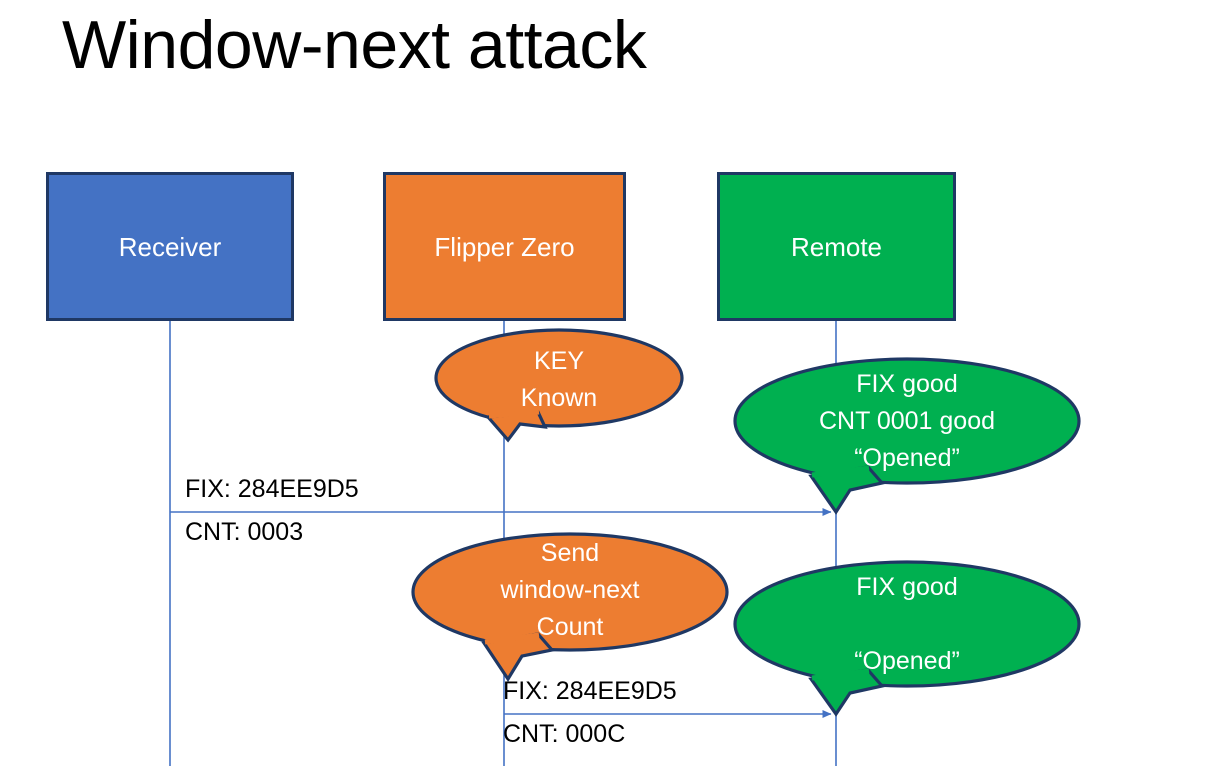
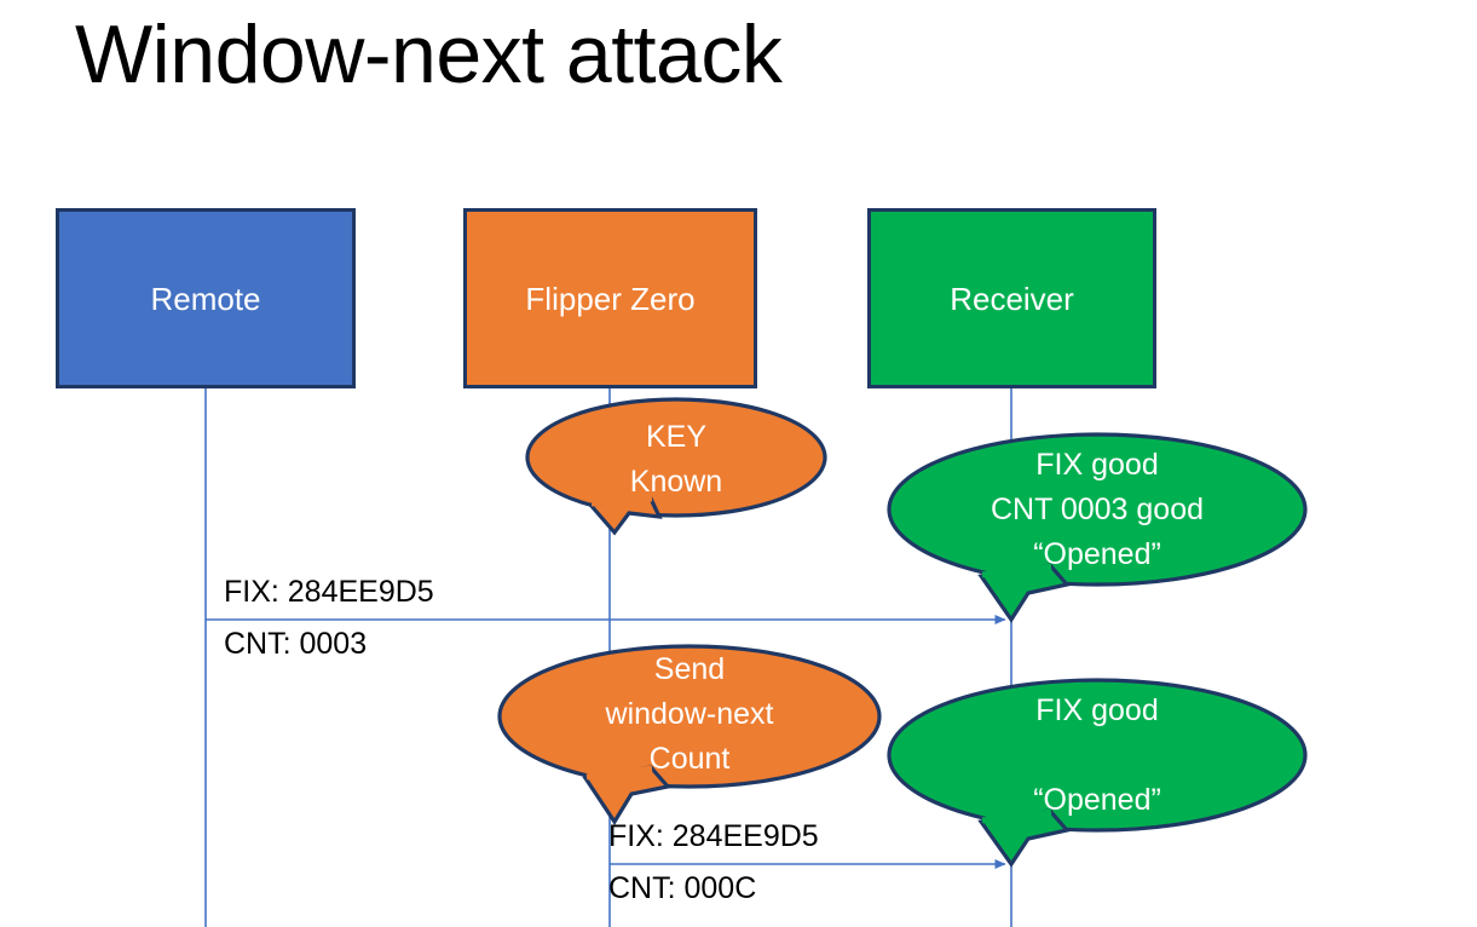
  Window-next attack
- Receiver
+ Remote
  Flipper Zero
- Remote
+ Receiver
  KEY
  Known
  FIX good
- CNT 0001 good
+ CNT 0003 good
  “Opened”
  Send
  window-next
  Count
  FIX good
  “Opened”
  FIX: 284EE9D5
  CNT: 0003
  FIX: 284EE9D5
  CNT: 000C
